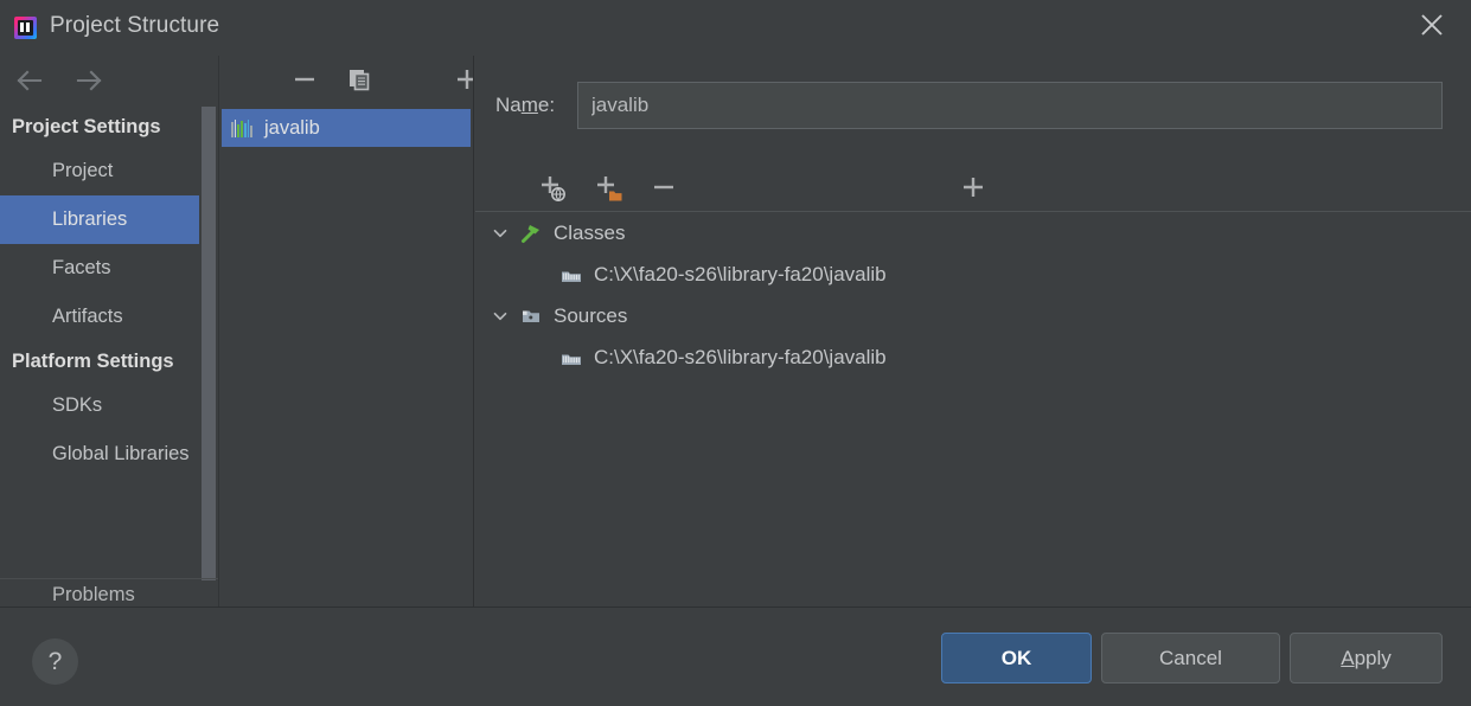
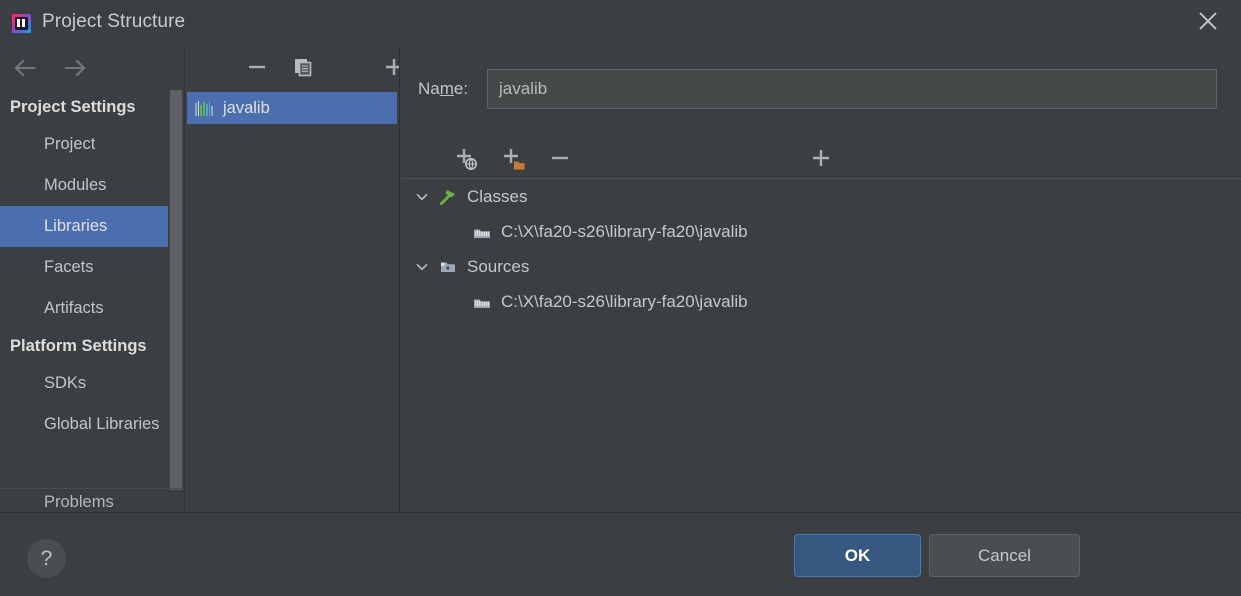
  Project Structure
  Project Settings
  Project
+ Modules
  Libraries
  Facets
  Artifacts
  Platform Settings
  SDKs
  Global Libraries
  Problems
  javalib
  Name:
  javalib
  Classes
  C:\X\fa20-s26\library-fa20\javalib
  Sources
  C:\X\fa20-s26\library-fa20\javalib
  ?
  OK
  Cancel
- A
- pply
